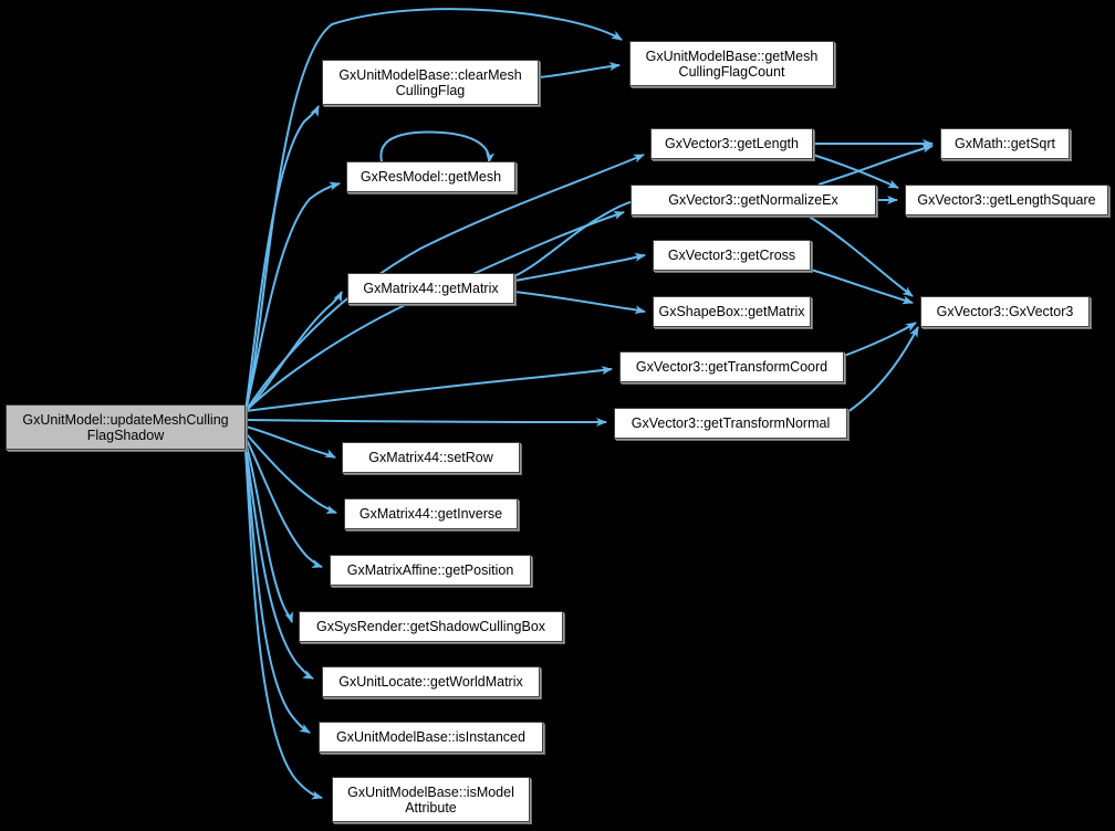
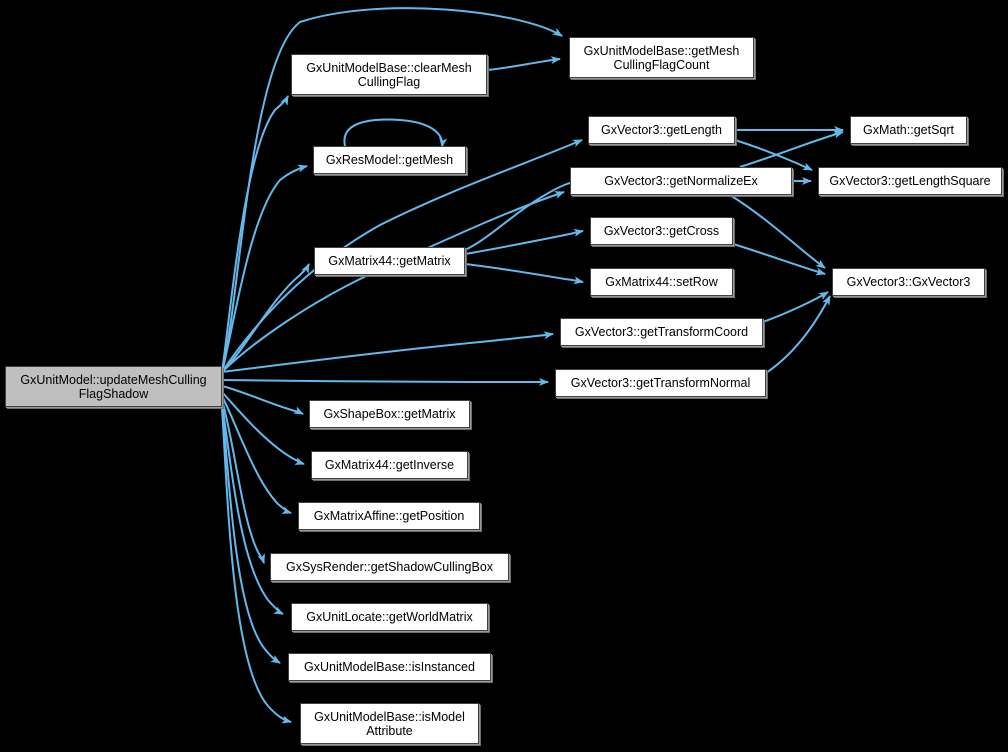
  GxUnitModel::updateMeshCulling
  FlagShadow
  GxUnitModelBase::clearMesh
  CullingFlag
  GxUnitModelBase::getMesh
  CullingFlagCount
  GxResModel::getMesh
  GxVector3::getLength
  GxMath::getSqrt
  GxVector3::getNormalizeEx
  GxVector3::getLengthSquare
  GxVector3::getCross
  GxMatrix44::getMatrix
- GxShapeBox::getMatrix
+ GxMatrix44::setRow
  GxVector3::GxVector3
  GxVector3::getTransformCoord
  GxVector3::getTransformNormal
- GxMatrix44::setRow
+ GxShapeBox::getMatrix
  GxMatrix44::getInverse
  GxMatrixAffine::getPosition
  GxSysRender::getShadowCullingBox
  GxUnitLocate::getWorldMatrix
  GxUnitModelBase::isInstanced
  GxUnitModelBase::isModel
  Attribute
